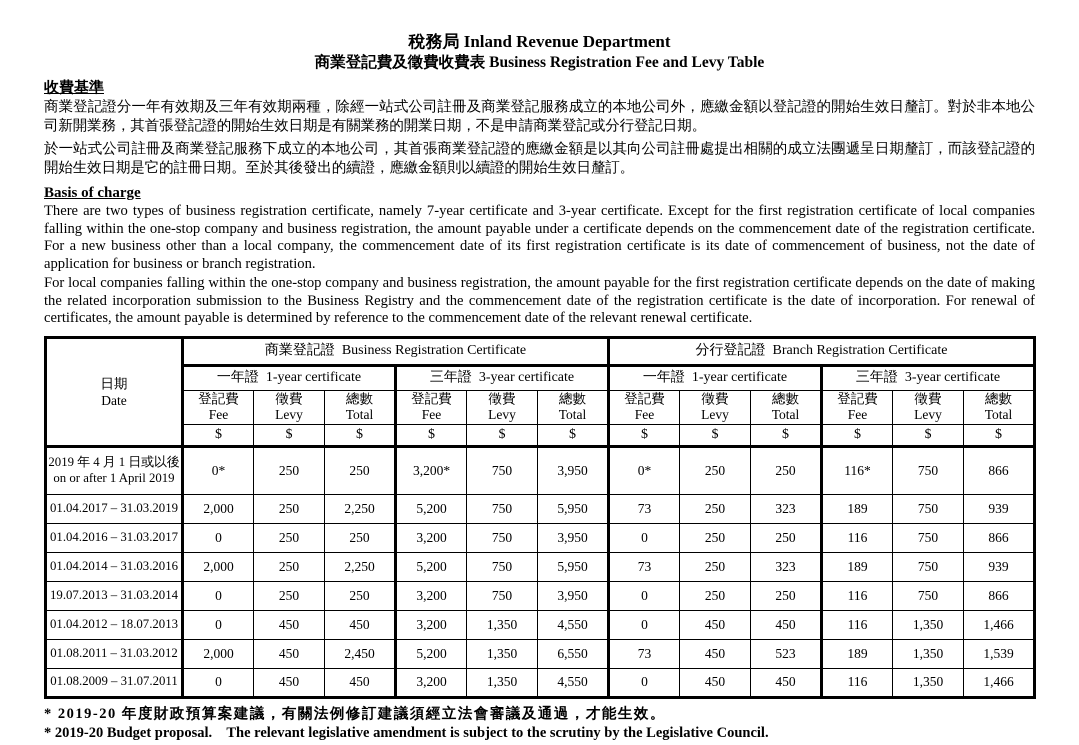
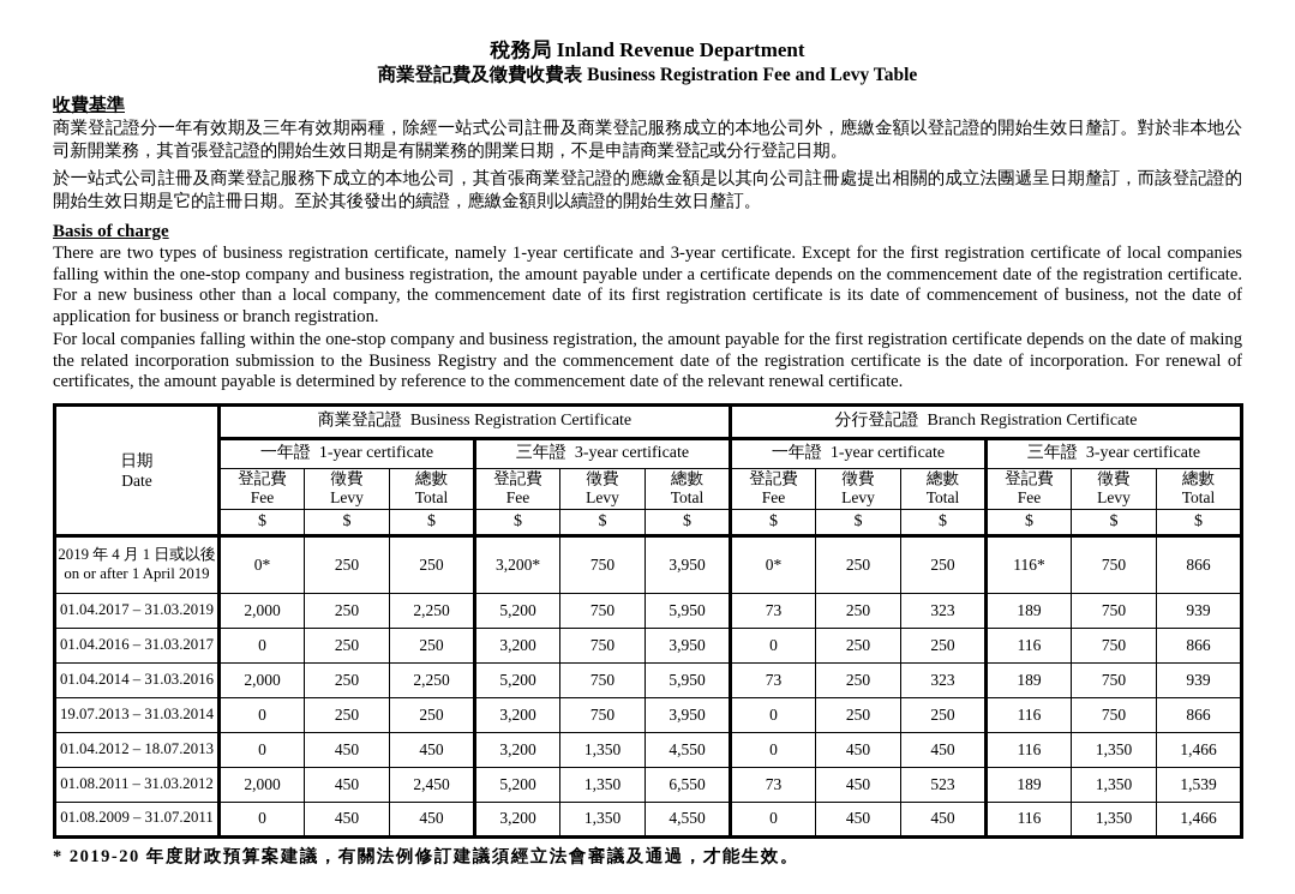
  稅務局 Inland Revenue Department
  商業登記費及徵費收費表 Business Registration Fee and Levy Table
  收費基準
  商業登記證分一年有效期及三年有效期兩種，除經一站式公司註冊及商業登記服務成立的本地公司外，應繳金額以登記證的開始生效日釐訂。對於非本地公司新開業務，其首張登記證的開始生效日期是有關業務的開業日期，不是申請商業登記或分行登記日期。
  於一站式公司註冊及商業登記服務下成立的本地公司，其首張商業登記證的應繳金額是以其向公司註冊處提出相關的成立法團遞呈日期釐訂，而該登記證的開始生效日期是它的註冊日期。至於其後發出的續證，應繳金額則以續證的開始生效日釐訂。
  Basis of charge
- There are two types of business registration certificate, namely 7-year certificate and 3-year certificate. Except for the first registration certificate of local companies falling within the one-stop company and business registration, the amount payable under a certificate depends on the commencement date of the registration certificate. For a new business other than a local company, the commencement date of its first registration certificate is its date of commencement of business, not the date of application for business or branch registration.
+ There are two types of business registration certificate, namely 1-year certificate and 3-year certificate. Except for the first registration certificate of local companies falling within the one-stop company and business registration, the amount payable under a certificate depends on the commencement date of the registration certificate. For a new business other than a local company, the commencement date of its first registration certificate is its date of commencement of business, not the date of application for business or branch registration.
  For local companies falling within the one-stop company and business registration, the amount payable for the first registration certificate depends on the date of making the related incorporation submission to the Business Registry and the commencement date of the registration certificate is the date of incorporation. For renewal of certificates, the amount payable is determined by reference to the commencement date of the relevant renewal certificate.
  日期Date	商業登記證 Business Registration Certificate	分行登記證 Branch Registration Certificate
  一年證 1-year certificate	三年證 3-year certificate	一年證 1-year certificate	三年證 3-year certificate
  登記費Fee	徵費Levy	總數Total	登記費Fee	徵費Levy	總數Total	登記費Fee	徵費Levy	總數Total	登記費Fee	徵費Levy	總數Total
  $	$	$	$	$	$	$	$	$	$	$	$
  2019 年 4 月 1 日或以後on or after 1 April 2019	0*	250	250	3,200*	750	3,950	0*	250	250	116*	750	866
  01.04.2017 – 31.03.2019	2,000	250	2,250	5,200	750	5,950	73	250	323	189	750	939
  01.04.2016 – 31.03.2017	0	250	250	3,200	750	3,950	0	250	250	116	750	866
  01.04.2014 – 31.03.2016	2,000	250	2,250	5,200	750	5,950	73	250	323	189	750	939
  19.07.2013 – 31.03.2014	0	250	250	3,200	750	3,950	0	250	250	116	750	866
  01.04.2012 – 18.07.2013	0	450	450	3,200	1,350	4,550	0	450	450	116	1,350	1,466
  01.08.2011 – 31.03.2012	2,000	450	2,450	5,200	1,350	6,550	73	450	523	189	1,350	1,539
  01.08.2009 – 31.07.2011	0	450	450	3,200	1,350	4,550	0	450	450	116	1,350	1,466
  * 2019-20 年度財政預算案建議，有關法例修訂建議須經立法會審議及通過，才能生效。
- * 2019-20 Budget proposal. The relevant legislative amendment is subject to the scrutiny by the Legislative Council.
